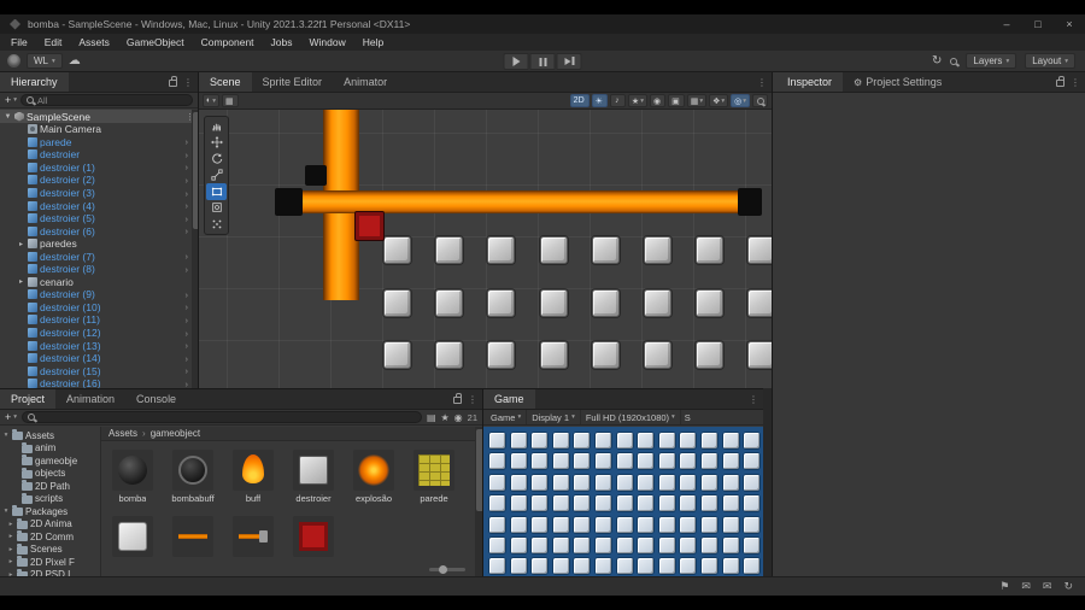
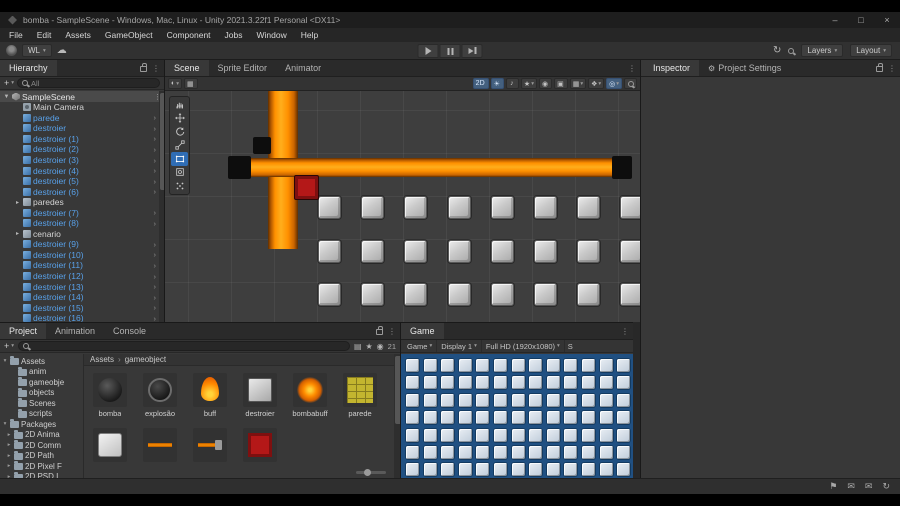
  bomba - SampleScene - Windows, Mac, Linux - Unity 2021.3.22f1 Personal <DX11>
  –
  □
  ×
  File
  Edit
  Assets
  GameObject
  Component
  Jobs
  Window
  Help
  WL
  ☁
  ↻
  Layers
  Layout
  Hierarchy
  ⋮
  +
  All
  SampleScene
  Main Camera
  parede
  ›
  destroier
  ›
  destroier (1)
  ›
  destroier (2)
  ›
  destroier (3)
  ›
  destroier (4)
  ›
  destroier (5)
  ›
  destroier (6)
  ›
  paredes
  destroier (7)
  ›
  destroier (8)
  ›
  cenario
  destroier (9)
  ›
  destroier (10)
  ›
  destroier (11)
  ›
  destroier (12)
  ›
  destroier (13)
  ›
  destroier (14)
  ›
  destroier (15)
  ›
  destroier (16)
  ›
  Scene
  Sprite Editor
  Animator
  ⋮
  Inspector
  ⚙
  Project Settings
  ⋮
  Project
  Animation
  Console
  ⋮
  +
  ▤
  ★
  ◉
  21
  Assets
  anim
  gameobje
  objects
- 2D Path
+ Scenes
  scripts
  Packages
  2D Anima
  2D Comm
- Scenes
+ 2D Path
  2D Pixel F
  2D PSD I
  Assets
  ›
  gameobject
  bomba
- bombabuff
+ explosão
  buff
  destroier
- explosão
+ bombabuff
  parede
  Game
  ⋮
  Game
  Display 1
  Full HD (1920x1080)
  S
  ⚑
  ✉
  ✉
  ↻
